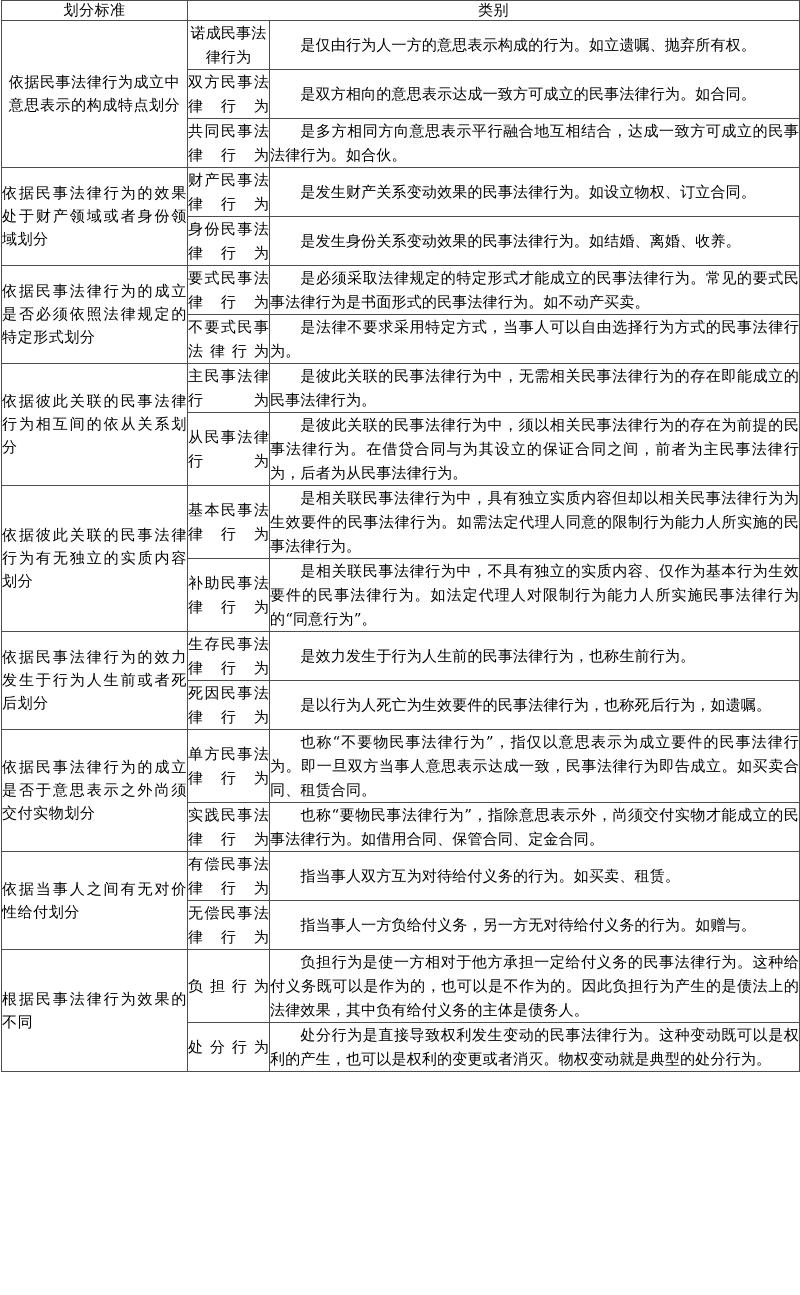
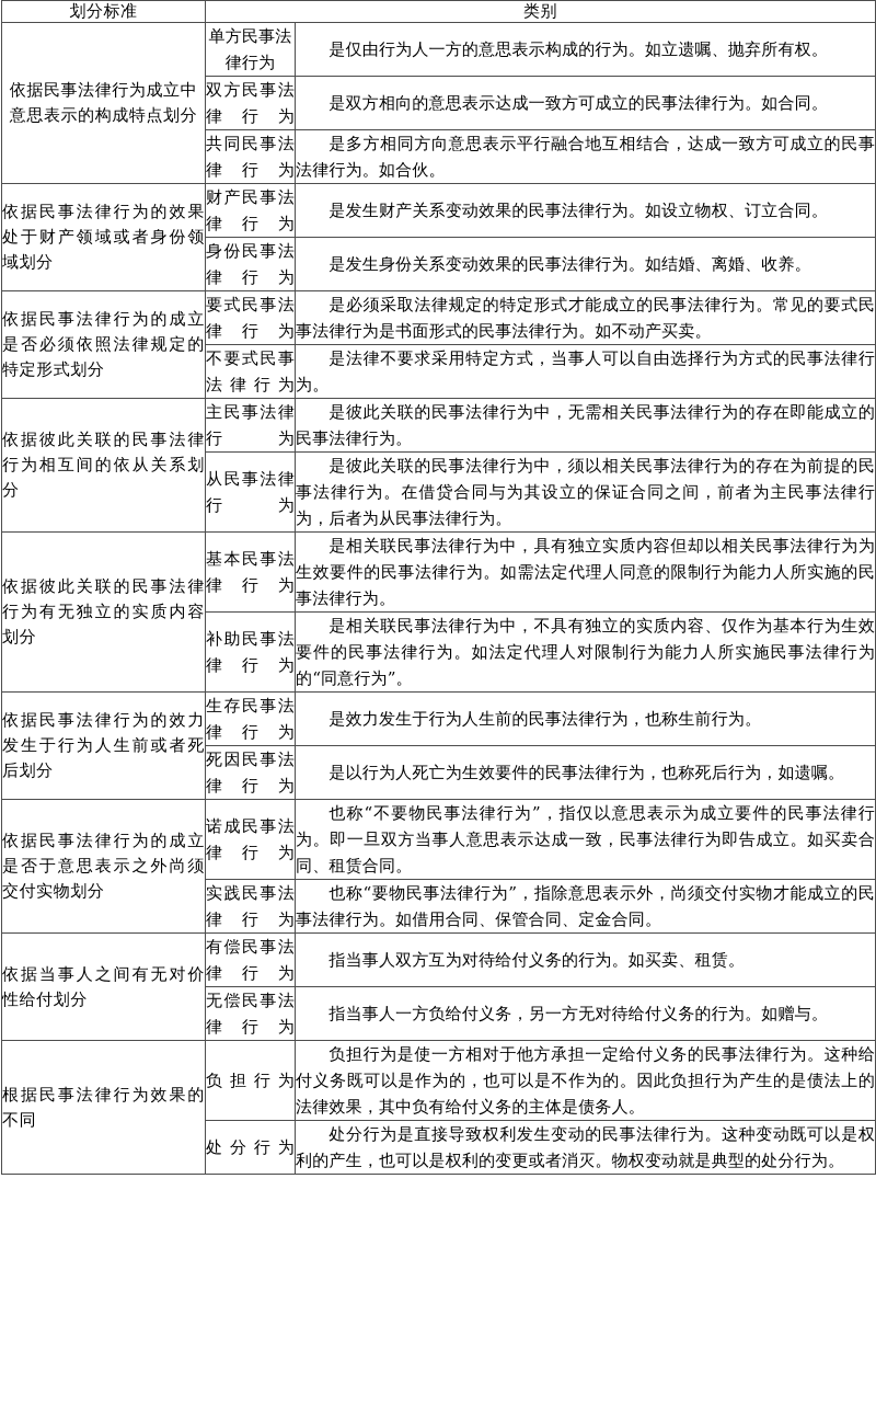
  划分标准	类别
- 依据民事法律行为成立中意思表示的构成特点划分	诺成民事法律行为	是仅由行为人一方的意思表示构成的行为。如立遗嘱、抛弃所有权。
+ 依据民事法律行为成立中意思表示的构成特点划分	单方民事法律行为	是仅由行为人一方的意思表示构成的行为。如立遗嘱、抛弃所有权。
  双方民事法律行为	是双方相向的意思表示达成一致方可成立的民事法律行为。如合同。
  共同民事法律行为	是多方相同方向意思表示平行融合地互相结合，达成一致方可成立的民事法律行为。如合伙。
  依据民事法律行为的效果处于财产领域或者身份领域划分	财产民事法律行为	是发生财产关系变动效果的民事法律行为。如设立物权、订立合同。
  身份民事法律行为	是发生身份关系变动效果的民事法律行为。如结婚、离婚、收养。
  依据民事法律行为的成立是否必须依照法律规定的特定形式划分	要式民事法律行为	是必须采取法律规定的特定形式才能成立的民事法律行为。常见的要式民事法律行为是书面形式的民事法律行为。如不动产买卖。
  不要式民事法律行为	是法律不要求采用特定方式，当事人可以自由选择行为方式的民事法律行为。
  依据彼此关联的民事法律行为相互间的依从关系划分	主民事法律行为	是彼此关联的民事法律行为中，无需相关民事法律行为的存在即能成立的民事法律行为。
  从民事法律行为	是彼此关联的民事法律行为中，须以相关民事法律行为的存在为前提的民事法律行为。在借贷合同与为其设立的保证合同之间，前者为主民事法律行为，后者为从民事法律行为。
  依据彼此关联的民事法律行为有无独立的实质内容划分	基本民事法律行为	是相关联民事法律行为中，具有独立实质内容但却以相关民事法律行为为生效要件的民事法律行为。如需法定代理人同意的限制行为能力人所实施的民事法律行为。
  补助民事法律行为	是相关联民事法律行为中，不具有独立的实质内容、仅作为基本行为生效要件的民事法律行为。如法定代理人对限制行为能力人所实施民事法律行为的“同意行为”。
  依据民事法律行为的效力发生于行为人生前或者死后划分	生存民事法律行为	是效力发生于行为人生前的民事法律行为，也称生前行为。
  死因民事法律行为	是以行为人死亡为生效要件的民事法律行为，也称死后行为，如遗嘱。
- 依据民事法律行为的成立是否于意思表示之外尚须交付实物划分	单方民事法律行为	也称“不要物民事法律行为”，指仅以意思表示为成立要件的民事法律行为。即一旦双方当事人意思表示达成一致，民事法律行为即告成立。如买卖合同、租赁合同。
+ 依据民事法律行为的成立是否于意思表示之外尚须交付实物划分	诺成民事法律行为	也称“不要物民事法律行为”，指仅以意思表示为成立要件的民事法律行为。即一旦双方当事人意思表示达成一致，民事法律行为即告成立。如买卖合同、租赁合同。
  实践民事法律行为	也称“要物民事法律行为”，指除意思表示外，尚须交付实物才能成立的民事法律行为。如借用合同、保管合同、定金合同。
  依据当事人之间有无对价性给付划分	有偿民事法律行为	指当事人双方互为对待给付义务的行为。如买卖、租赁。
  无偿民事法律行为	指当事人一方负给付义务，另一方无对待给付义务的行为。如赠与。
  根据民事法律行为效果的不同	负担行为	负担行为是使一方相对于他方承担一定给付义务的民事法律行为。这种给付义务既可以是作为的，也可以是不作为的。因此负担行为产生的是债法上的法律效果，其中负有给付义务的主体是债务人。
  处分行为	处分行为是直接导致权利发生变动的民事法律行为。这种变动既可以是权利的产生，也可以是权利的变更或者消灭。物权变动就是典型的处分行为。
